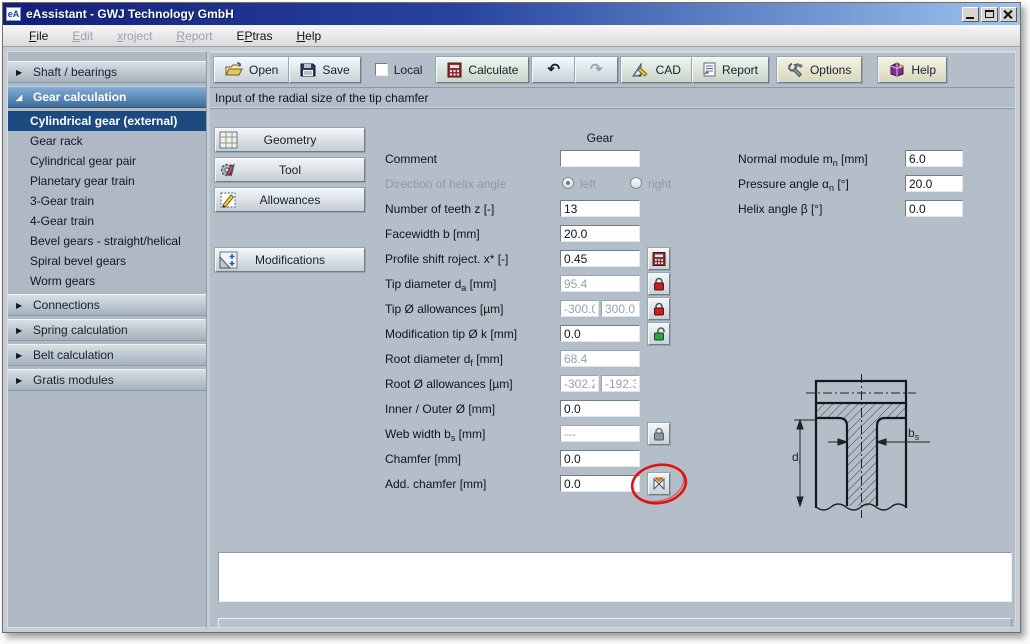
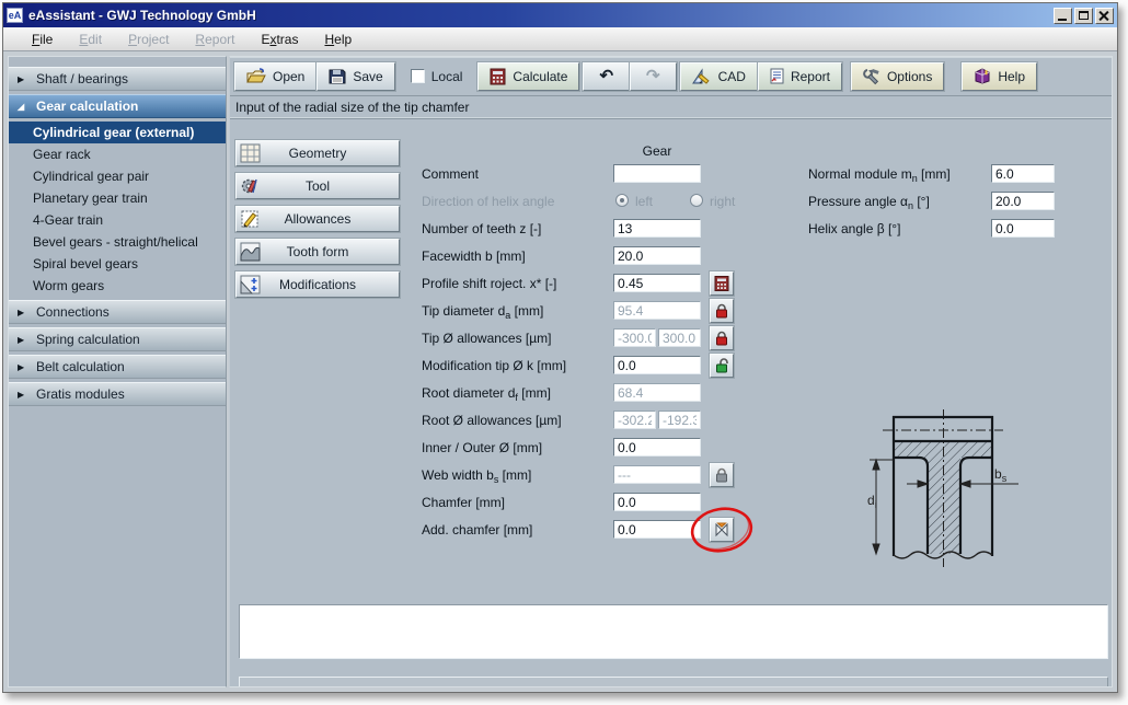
  eA
  eAssistant - GWJ Technology GmbH
  File
  Edit
- xroject
+ Project
  Report
- EPtras
+ Extras
  Help
  ▶
  Shaft / bearings
  ◢
  Gear calculation
  Cylindrical gear (external)
  Gear rack
  Cylindrical gear pair
  Planetary gear train
- 3-Gear train
  4-Gear train
  Bevel gears - straight/helical
  Spiral bevel gears
  Worm gears
  ▶
  Connections
  ▶
  Spring calculation
  ▶
  Belt calculation
  ▶
  Gratis modules
  Open
  Save
  Local
  Calculate
  ↶
  ↷
  CAD
  Report
  Options
  Help
  Input of the radial size of the tip chamfer
  Geometry
  Tool
  Allowances
+ Tooth form
  Modifications
  Gear
  Comment
  Direction of helix angle
  left
  right
  Number of teeth z [-]
  13
  Facewidth b [mm]
  20.0
  Profile shift roject. x* [-]
  0.45
  Tip diameter da [mm]
  95.4
  Tip Ø allowances [µm]
  -300.0
  300.0
  Modification tip Ø k [mm]
  0.0
  Root diameter df [mm]
  68.4
  Root Ø allowances [µm]
  -302.2
  -192.3
  Inner / Outer Ø [mm]
  0.0
  Web width bs [mm]
  ---
  Chamfer [mm]
  0.0
  Add. chamfer [mm]
  0.0
  Normal module mn [mm]
  6.0
  Pressure angle αn [°]
  20.0
  Helix angle β [°]
  0.0
  di
  bs
